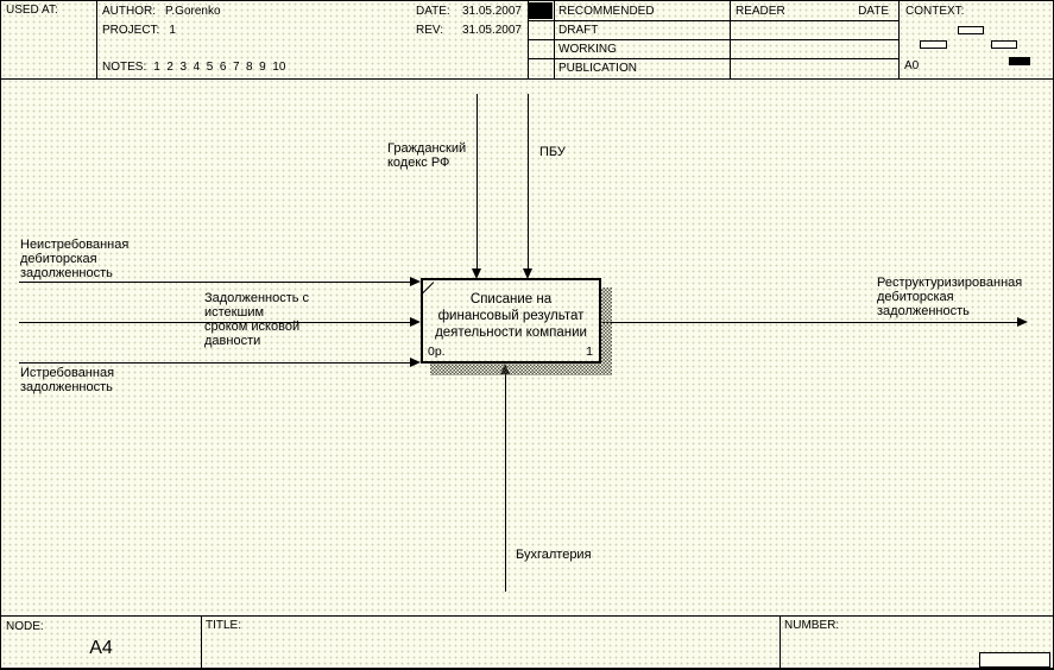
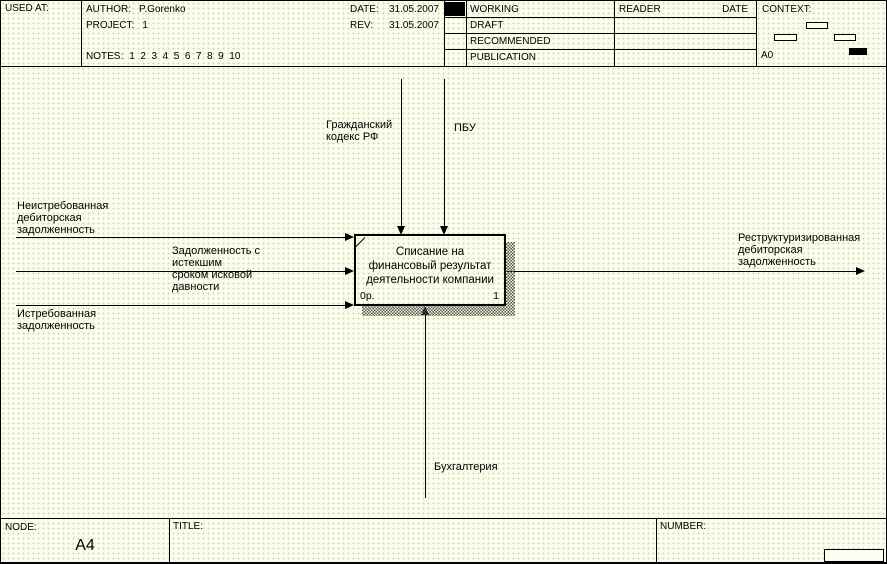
  USED AT:
  AUTHOR: P.Gorenko
  PROJECT: 1
  DATE:
  31.05.2007
  REV:
  31.05.2007
  NOTES: 1 2 3 4 5 6 7 8 9 10
- RECOMMENDED
+ WORKING
  DRAFT
- WORKING
+ RECOMMENDED
  PUBLICATION
  READER
  DATE
  CONTEXT:
  A0
  Гражданский
  кодекс РФ
  ПБУ
  Неистребованная
  дебиторская
  задолженность
  Задолженность с
  истекшим
  сроком исковой
  давности
  Истребованная
  задолженность
  Реструктуризированная
  дебиторская
  задолженность
  Бухгалтерия
  Списание на
  финансовый результат
  деятельности компании
  0р.
  1
  NODE:
  A4
  TITLE:
  NUMBER:
